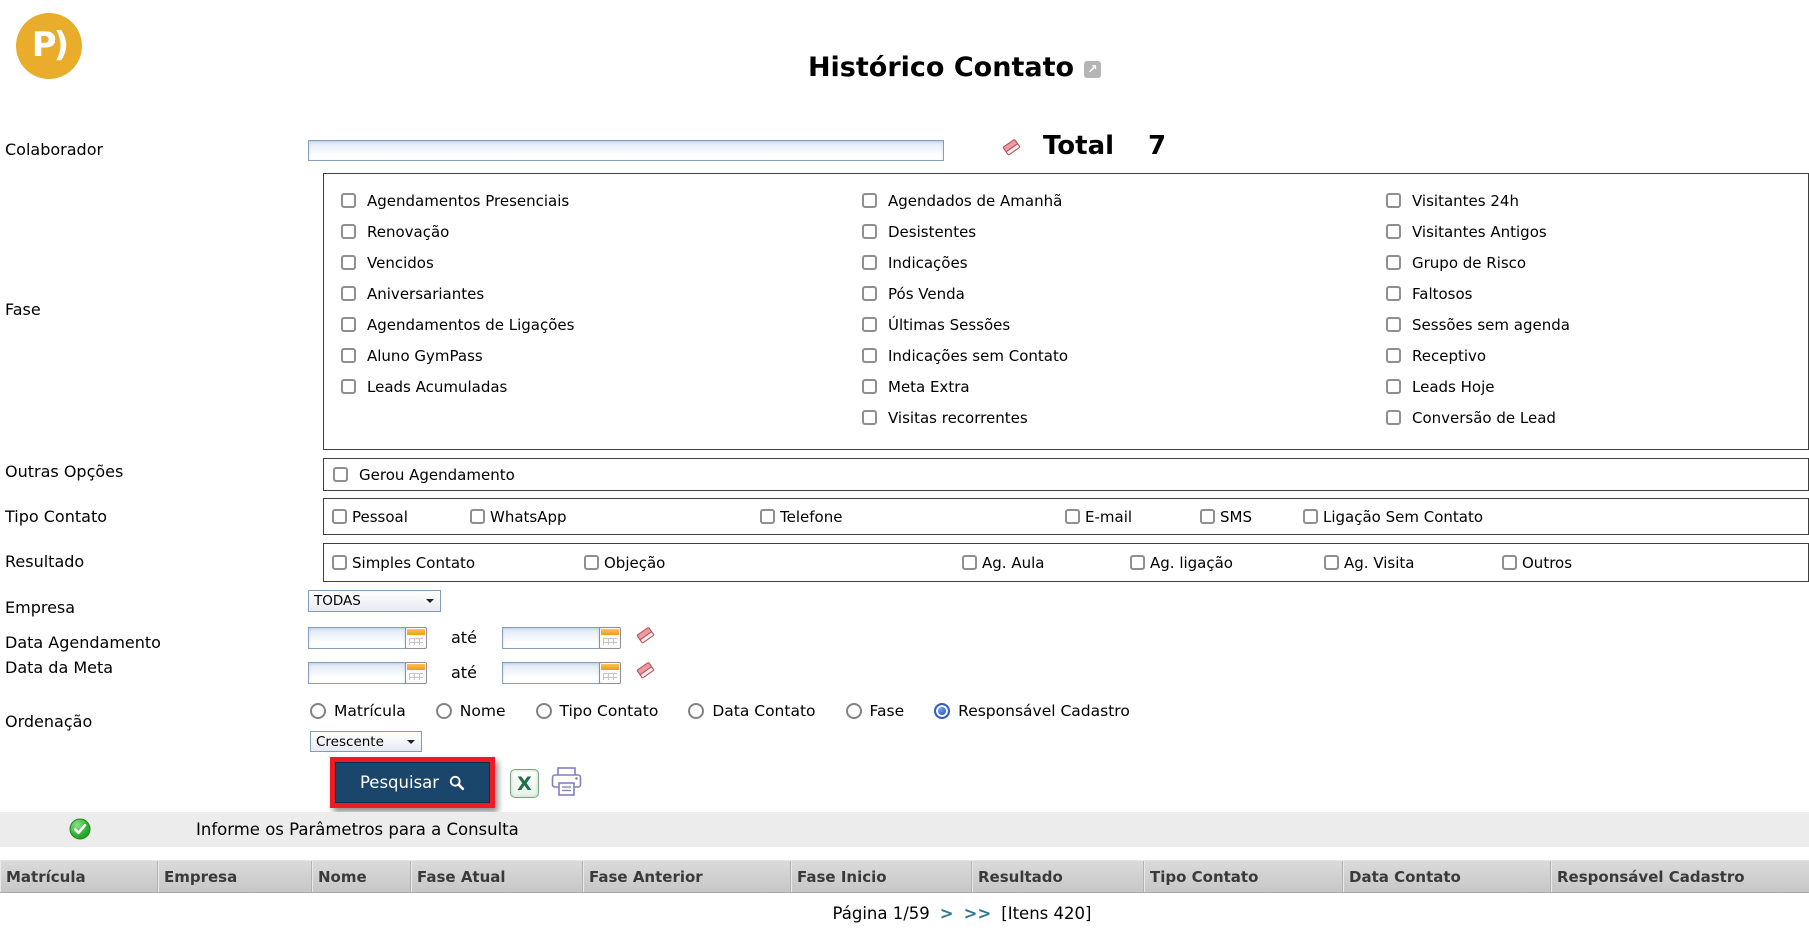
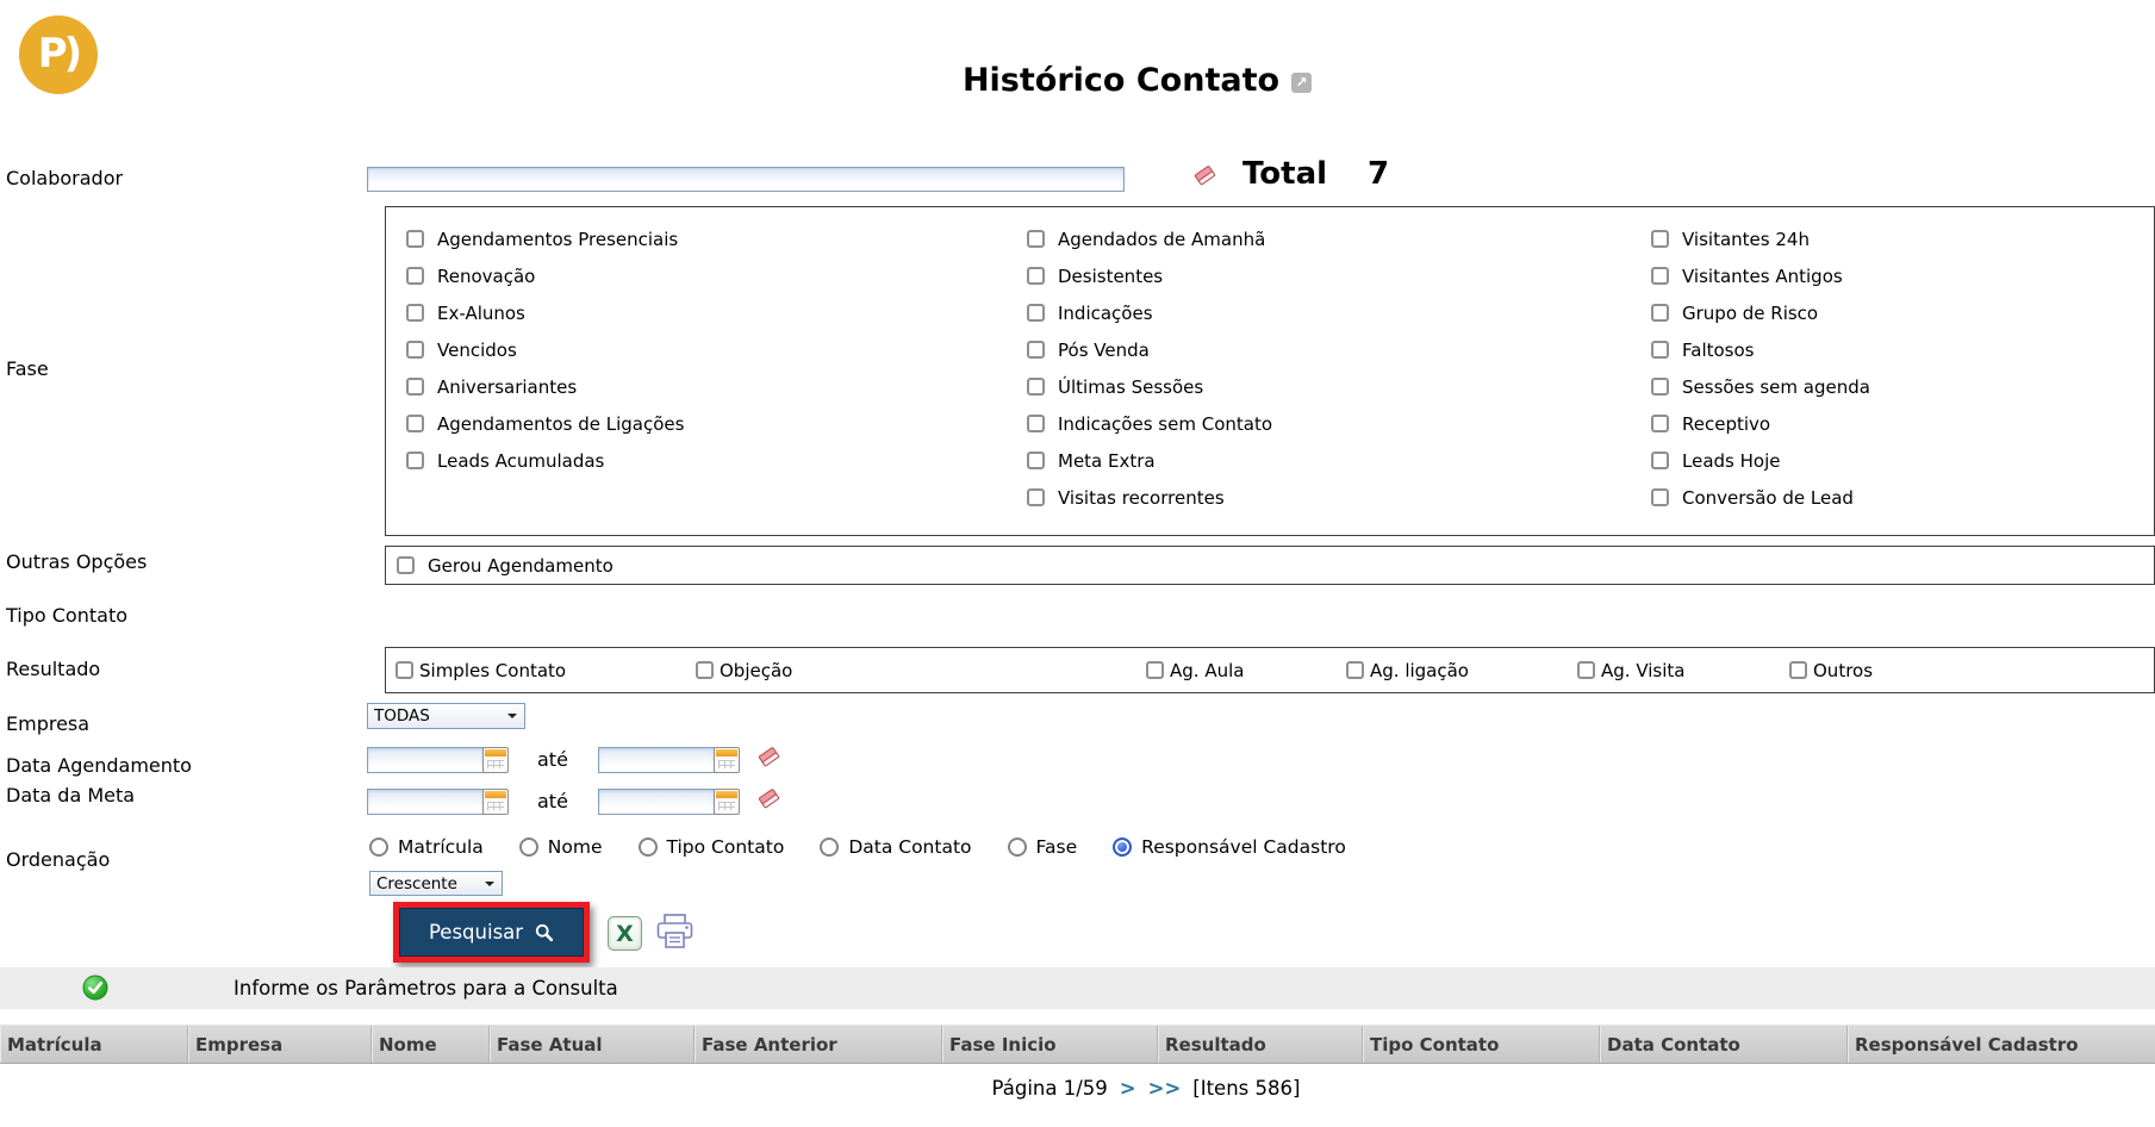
  P)
  Histórico Contato ↗
  Colaborador
  Fase
  Outras Opções
  Tipo Contato
  Resultado
  Empresa
  Data Agendamento
  Data da Meta
  Ordenação
  Total
  7
  Agendamentos Presenciais
  Renovação
+ Ex-Alunos
  Vencidos
  Aniversariantes
  Agendamentos de Ligações
- Aluno GymPass
  Leads Acumuladas
  Agendados de Amanhã
  Desistentes
  Indicações
  Pós Venda
  Últimas Sessões
  Indicações sem Contato
  Meta Extra
  Visitas recorrentes
  Visitantes 24h
  Visitantes Antigos
  Grupo de Risco
  Faltosos
  Sessões sem agenda
  Receptivo
  Leads Hoje
  Conversão de Lead
  Gerou Agendamento
- Pessoal
- WhatsApp
- Telefone
- E-mail
- SMS
- Ligação Sem Contato
  Simples Contato
  Objeção
  Ag. Aula
  Ag. ligação
  Ag. Visita
  Outros
  TODAS
  até
  até
  Matrícula
  Nome
  Tipo Contato
  Data Contato
  Fase
  Responsável Cadastro
  Crescente
  Pesquisar
  X
  Informe os Parâmetros para a Consulta
  Matrícula
  Empresa
  Nome
  Fase Atual
  Fase Anterior
  Fase Inicio
  Resultado
  Tipo Contato
  Data Contato
  Responsável Cadastro
  Página 1/59
  >
  >>
- [Itens 420]
+ [Itens 586]
